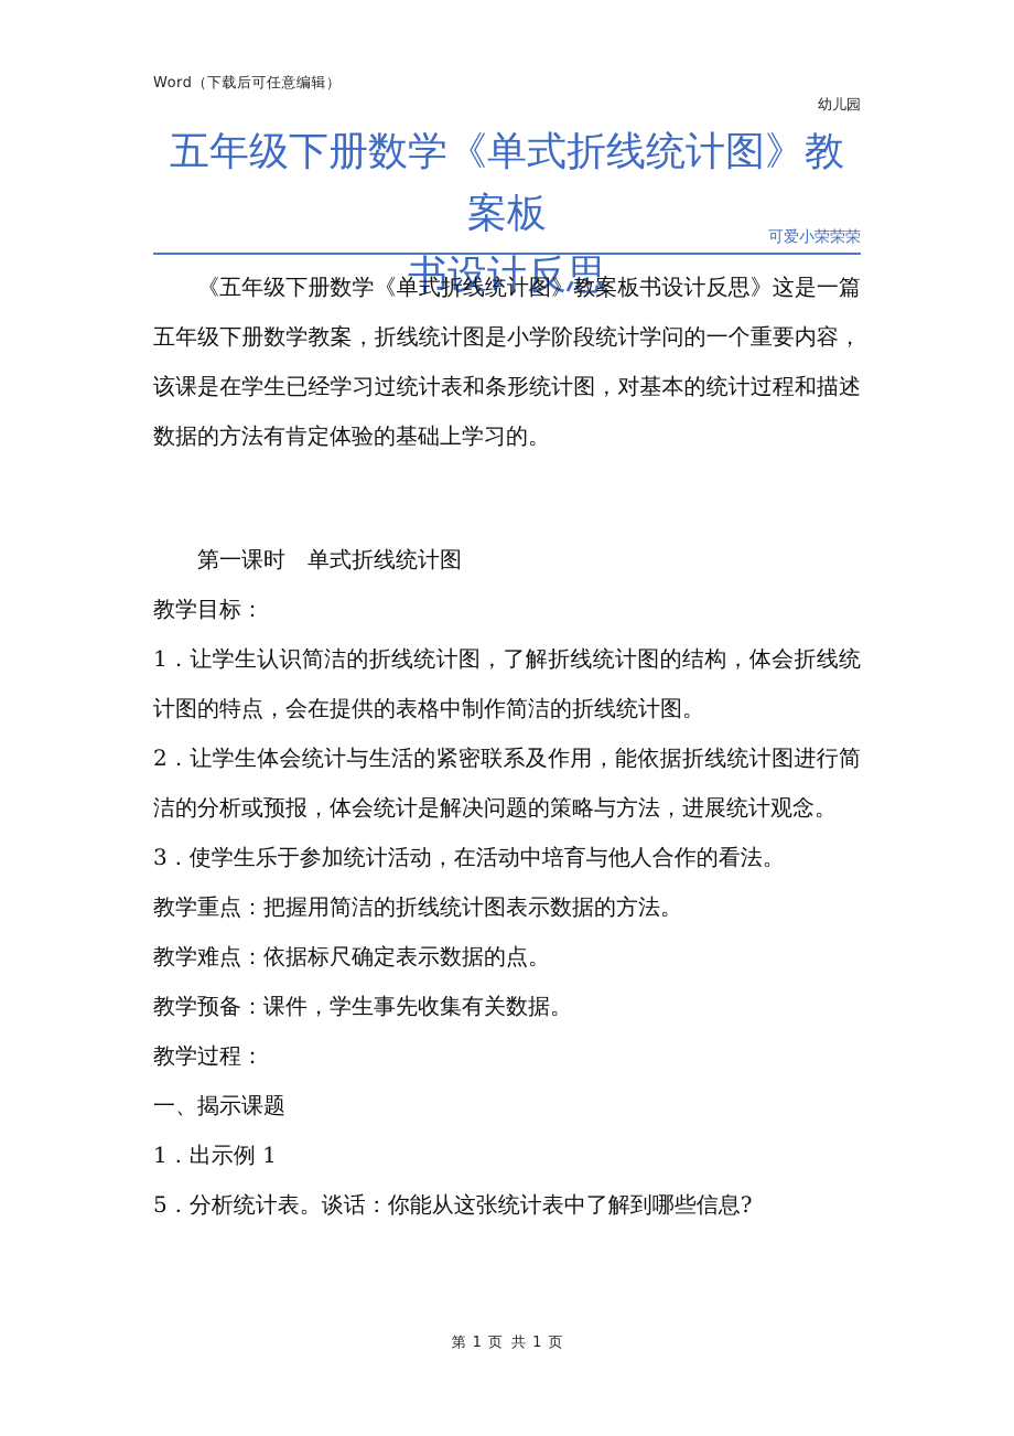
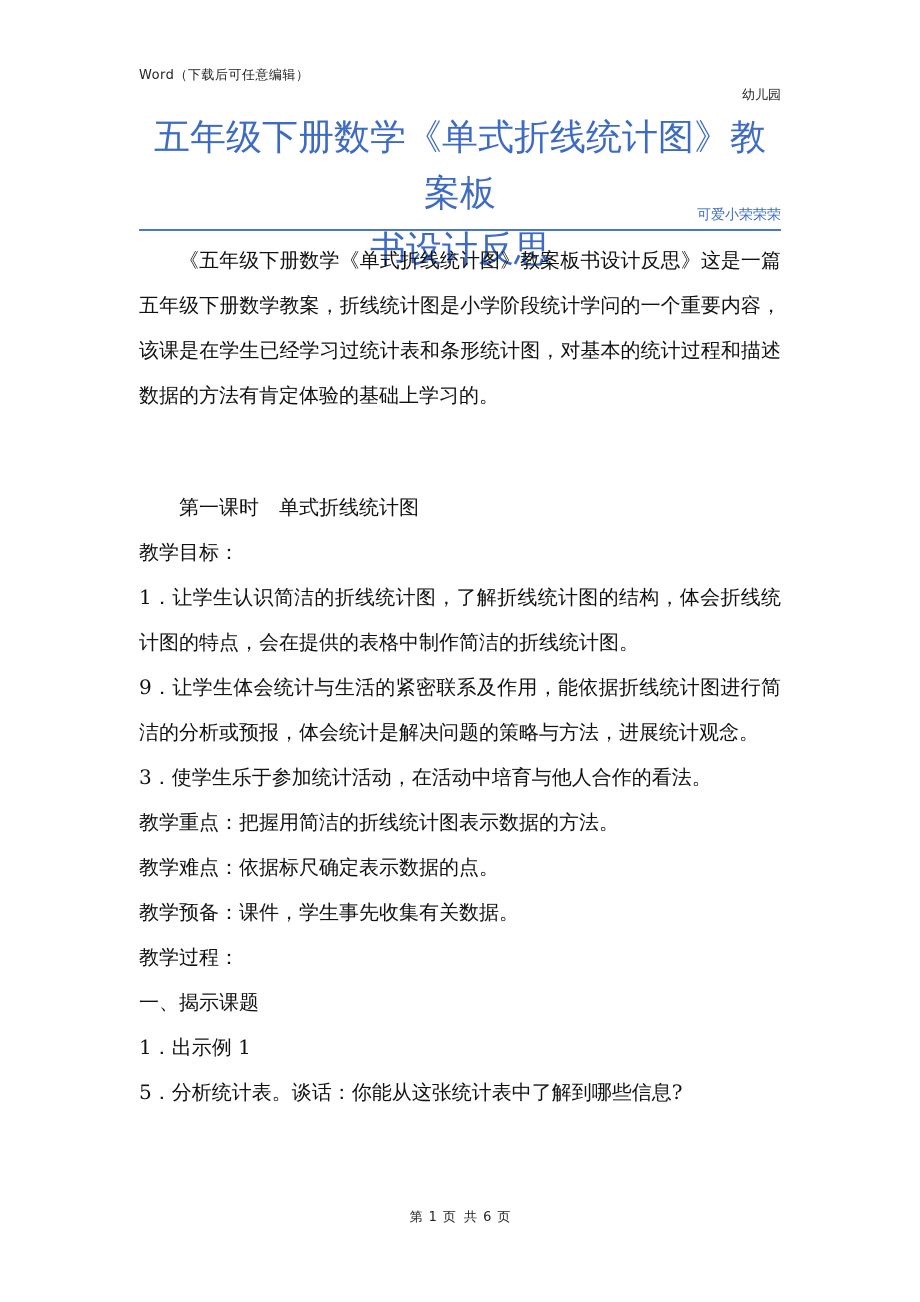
  Word（下载后可任意编辑）
  幼儿园
  五年级下册数学《单式折线统计图》教案板
  书设计反思
  可爱小荣荣荣
  《五年级下册数学《单式折线统计图》教案板书设计反思》这是一篇五年级下册数学教案，折线统计图是小学阶段统计学问的一个重要内容，该课是在学生已经学习过统计表和条形统计图，对基本的统计过程和描述数据的方法有肯定体验的基础上学习的。
  第一课时 单式折线统计图
  教学目标：
  1．让学生认识简洁的折线统计图，了解折线统计图的结构，体会折线统计图的特点，会在提供的表格中制作简洁的折线统计图。
- 2．让学生体会统计与生活的紧密联系及作用，能依据折线统计图进行简洁的分析或预报，体会统计是解决问题的策略与方法，进展统计观念。
+ 9．让学生体会统计与生活的紧密联系及作用，能依据折线统计图进行简洁的分析或预报，体会统计是解决问题的策略与方法，进展统计观念。
  3．使学生乐于参加统计活动，在活动中培育与他人合作的看法。
  教学重点：把握用简洁的折线统计图表示数据的方法。
  教学难点：依据标尺确定表示数据的点。
  教学预备：课件，学生事先收集有关数据。
  教学过程：
  一、揭示课题
  1．出示例 1
  5．分析统计表。谈话：你能从这张统计表中了解到哪些信息?
- 第 1 页 共 1 页
+ 第 1 页 共 6 页
